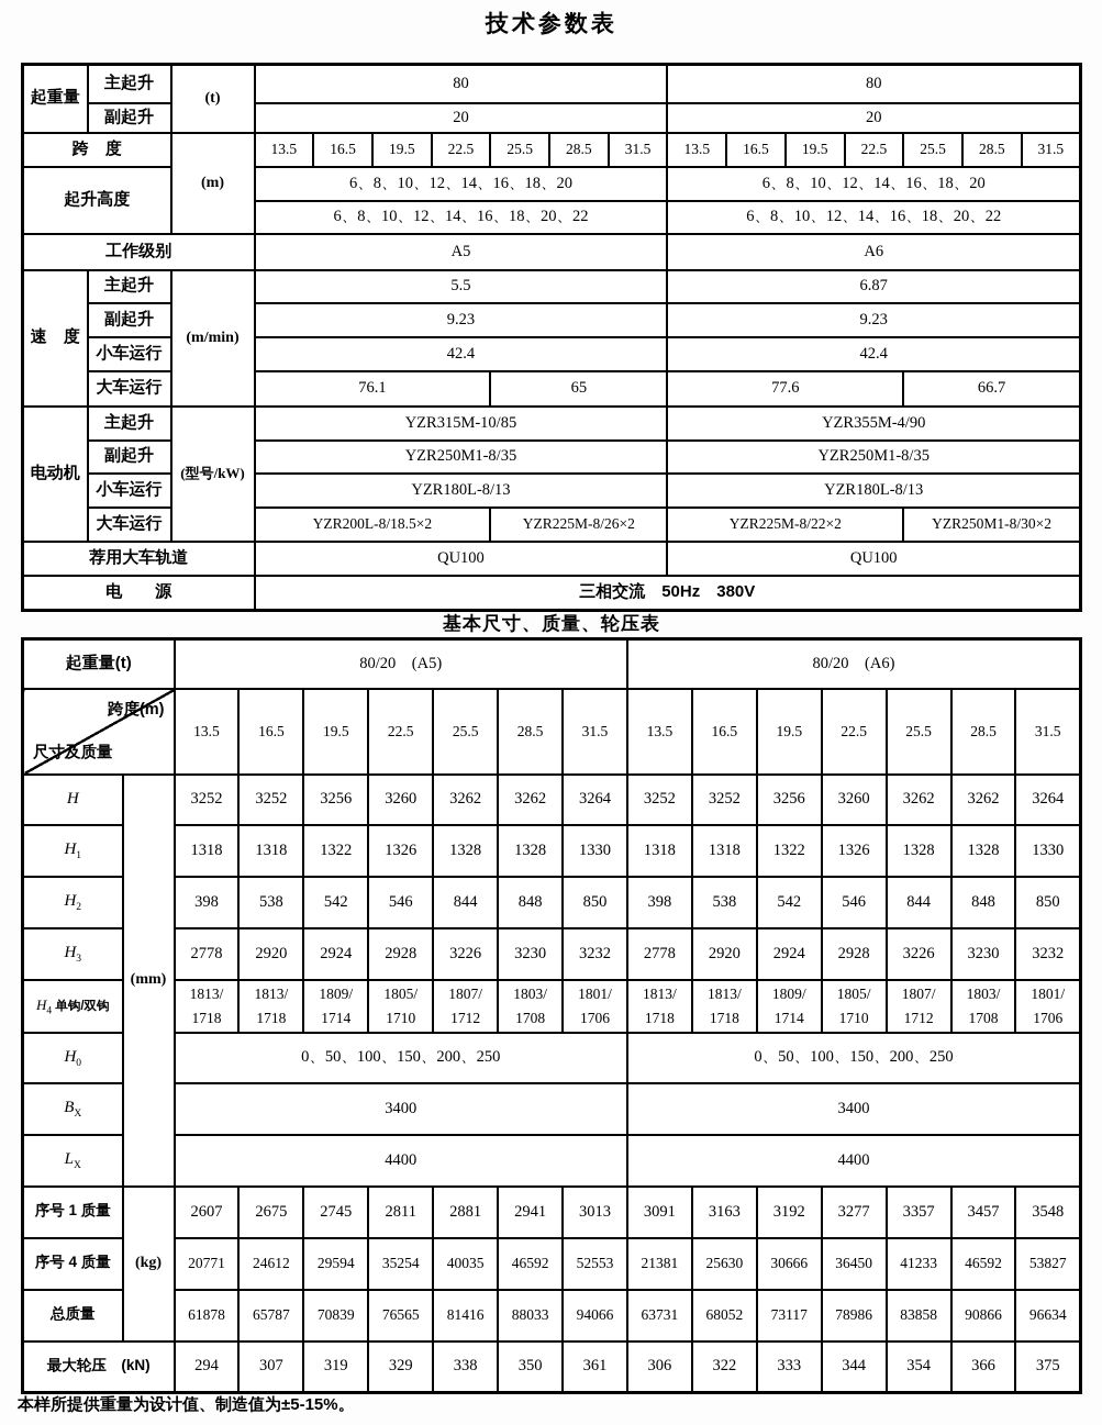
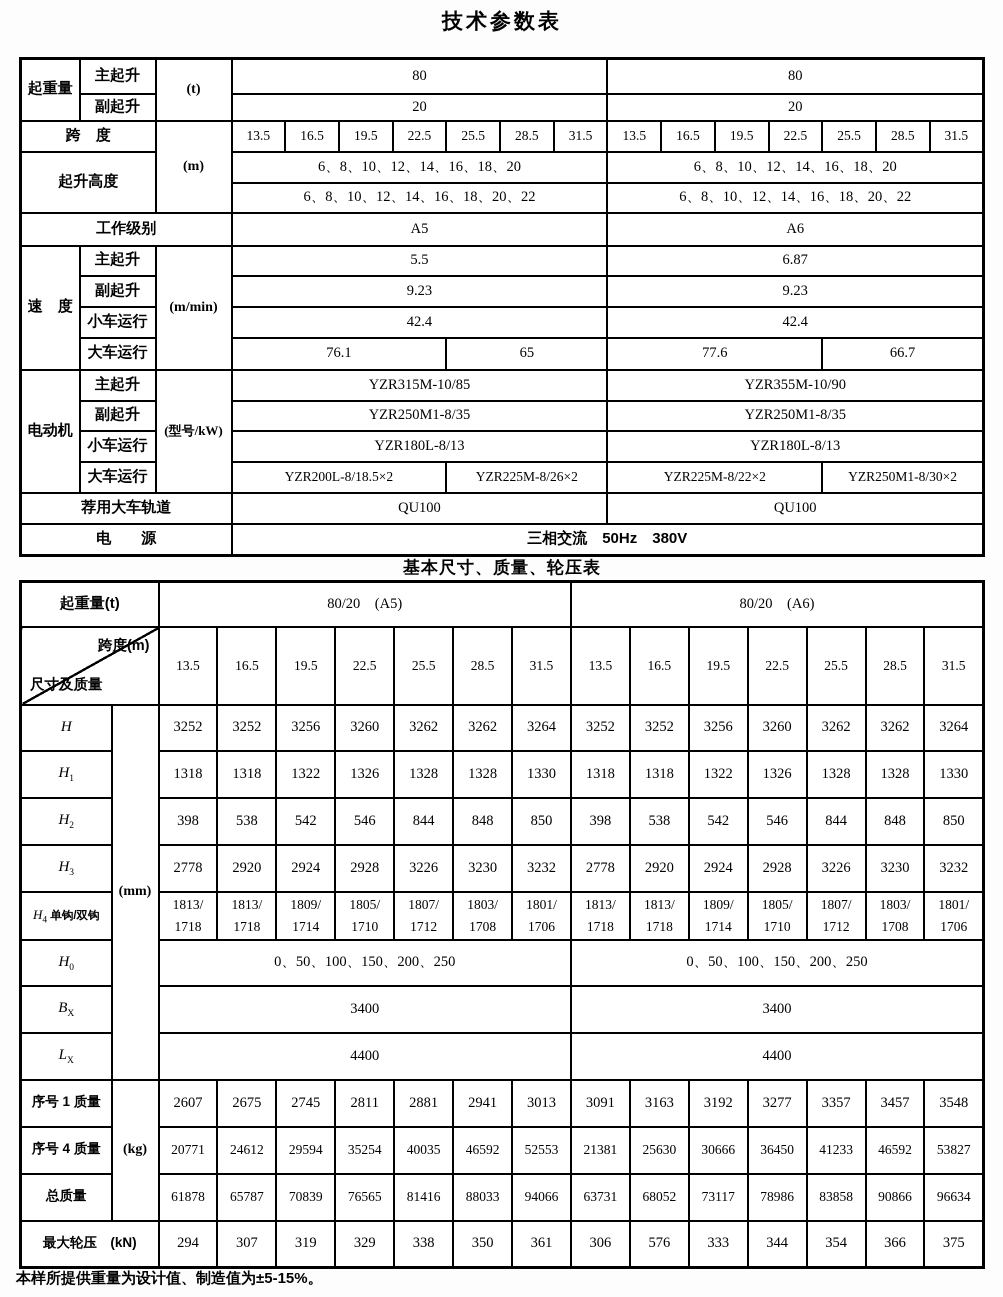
  技术参数表
  起重量	主起升	(t)	80	80
  副起升	20	20
  跨 度	(m)	13.5	16.5	19.5	22.5	25.5	28.5	31.5	13.5	16.5	19.5	22.5	25.5	28.5	31.5
  起升高度	6、8、10、12、14、16、18、20	6、8、10、12、14、16、18、20
  6、8、10、12、14、16、18、20、22	6、8、10、12、14、16、18、20、22
  工作级别	A5	A6
  速 度	主起升	(m/min)	5.5	6.87
  副起升	9.23	9.23
  小车运行	42.4	42.4
  大车运行	76.1	65	77.6	66.7
- 电动机	主起升	(型号/kW)	YZR315M-10/85	YZR355M-4/90
+ 电动机	主起升	(型号/kW)	YZR315M-10/85	YZR355M-10/90
  副起升	YZR250M1-8/35	YZR250M1-8/35
  小车运行	YZR180L-8/13	YZR180L-8/13
  大车运行	YZR200L-8/18.5×2	YZR225M-8/26×2	YZR225M-8/22×2	YZR250M1-8/30×2
  荐用大车轨道	QU100	QU100
  电 源	三相交流 50Hz 380V
  基本尺寸、质量、轮压表
  起重量(t)	80/20 (A5)	80/20 (A6)
  跨度(m) 尺寸及质量	13.5	16.5	19.5	22.5	25.5	28.5	31.5	13.5	16.5	19.5	22.5	25.5	28.5	31.5
  H	(mm)	3252	3252	3256	3260	3262	3262	3264	3252	3252	3256	3260	3262	3262	3264
  H1	1318	1318	1322	1326	1328	1328	1330	1318	1318	1322	1326	1328	1328	1330
  H2	398	538	542	546	844	848	850	398	538	542	546	844	848	850
  H3	2778	2920	2924	2928	3226	3230	3232	2778	2920	2924	2928	3226	3230	3232
  H4 单钩/双钩	1813/ 1718	1813/ 1718	1809/ 1714	1805/ 1710	1807/ 1712	1803/ 1708	1801/ 1706	1813/ 1718	1813/ 1718	1809/ 1714	1805/ 1710	1807/ 1712	1803/ 1708	1801/ 1706
  H0	0、50、100、150、200、250	0、50、100、150、200、250
  BX	3400	3400
  LX	4400	4400
  序号 1 质量	(kg)	2607	2675	2745	2811	2881	2941	3013	3091	3163	3192	3277	3357	3457	3548
  序号 4 质量	20771	24612	29594	35254	40035	46592	52553	21381	25630	30666	36450	41233	46592	53827
  总质量	61878	65787	70839	76565	81416	88033	94066	63731	68052	73117	78986	83858	90866	96634
- 最大轮压 (kN)	294	307	319	329	338	350	361	306	322	333	344	354	366	375
+ 最大轮压 (kN)	294	307	319	329	338	350	361	306	576	333	344	354	366	375
  本样所提供重量为设计值、制造值为±5-15%。
